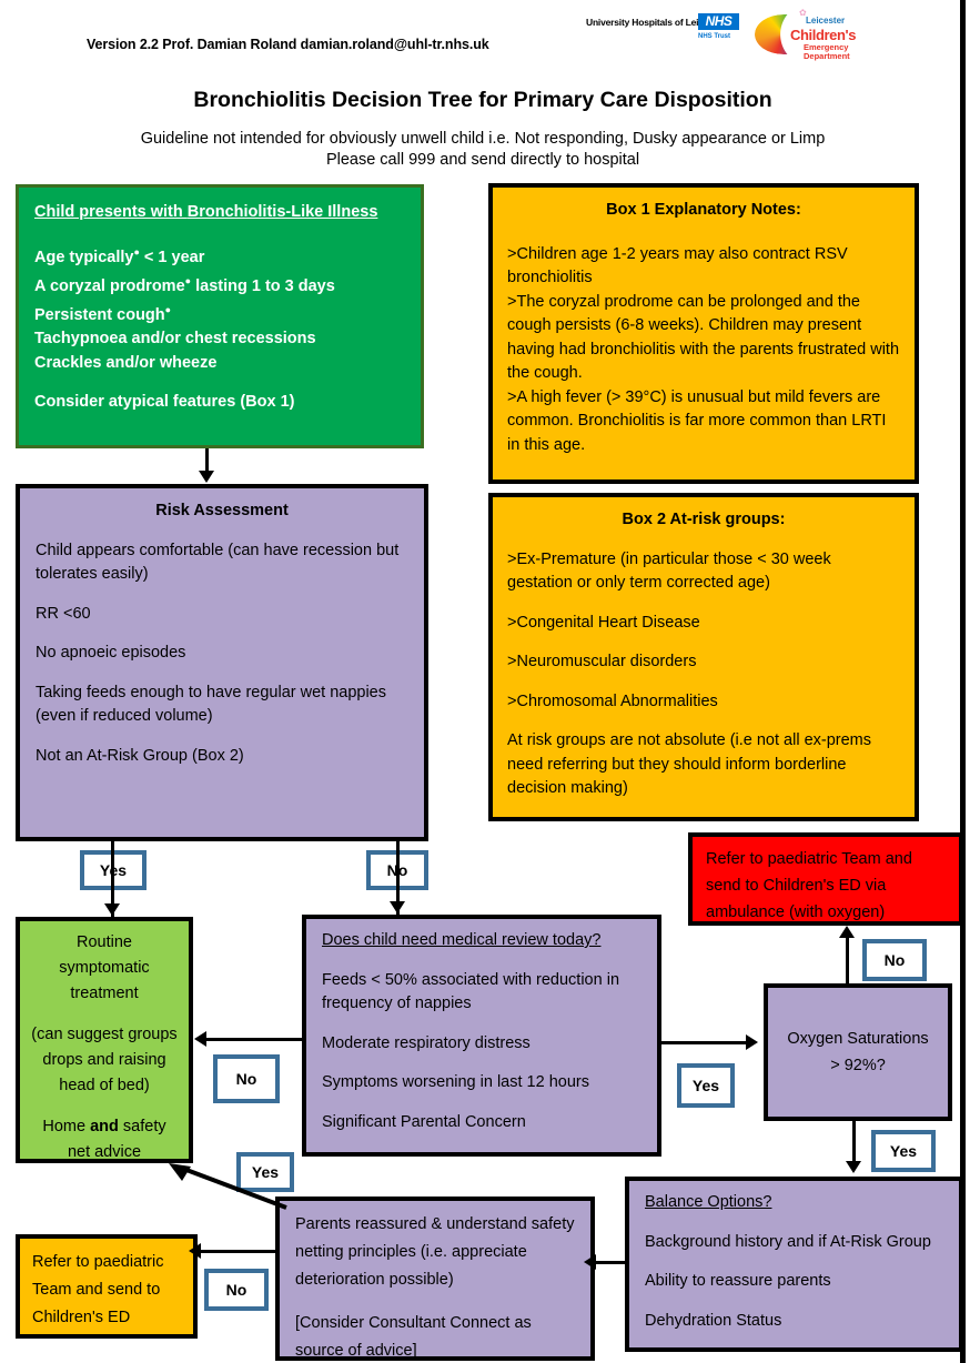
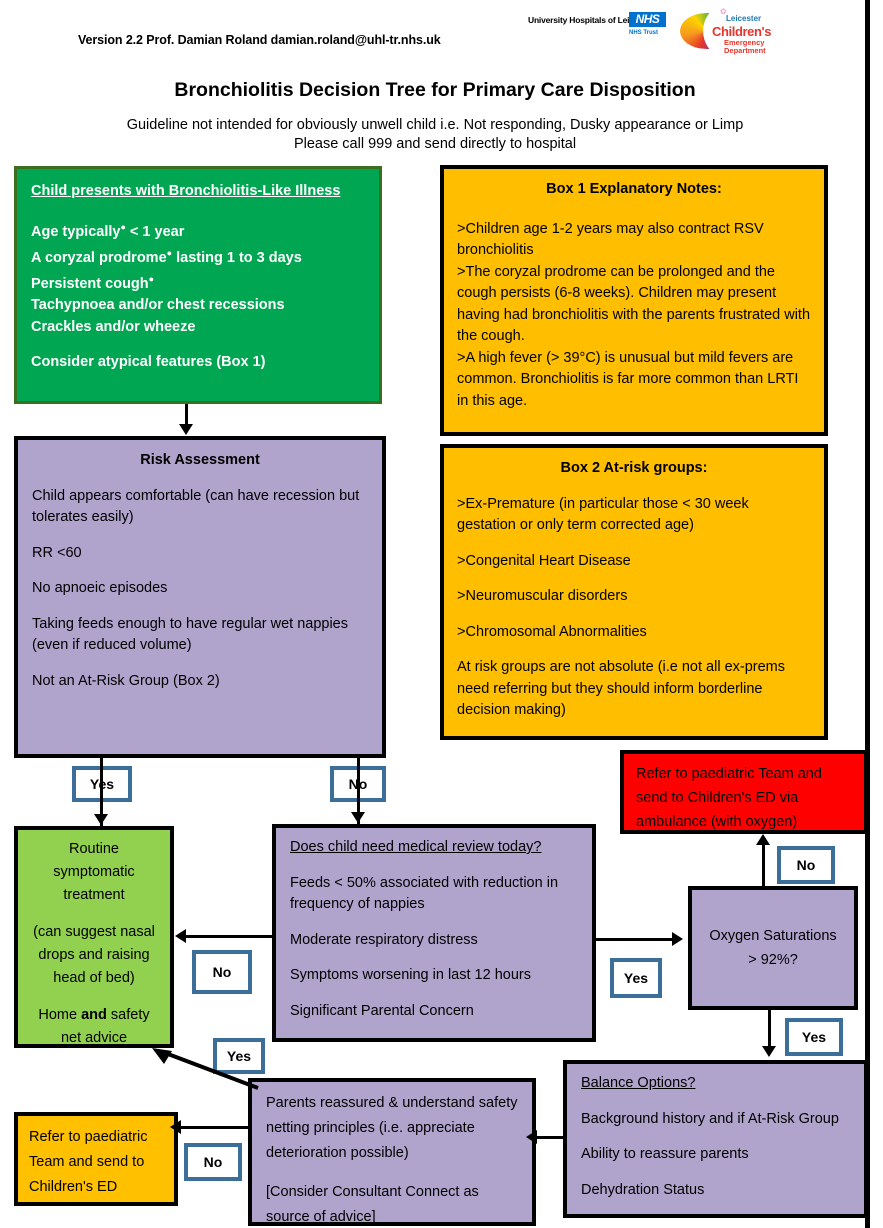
  Version 2.2 Prof. Damian Roland damian.roland@uhl-tr.nhs.uk
  Bronchiolitis Decision Tree for Primary Care Disposition
  Guideline not intended for obviously unwell child i.e. Not responding, Dusky appearance or Limp
  Please call 999 and send directly to hospital
  University Hospitals of Le
  NHS
  ✿
  Leicester
  Children's
  Emergency
  Department
  Child presents with Bronchiolitis-Like Illness
  Age typically● < 1 year
  A coryzal prodrome● lasting 1 to 3 days
  Persistent cough●
  Tachypnoea and/or chest recessions
  Crackles and/or wheeze
  Consider atypical features (Box 1)
  Risk Assessment
  Child appears comfortable (can have recession but tolerates easily)
  RR <60
  No apnoeic episodes
  Taking feeds enough to have regular wet nappies (even if reduced volume)
  Not an At-Risk Group (Box 2)
  Box 1 Explanatory Notes:
  >Children age 1-2 years may also contract RSV bronchiolitis
  >The coryzal prodrome can be prolonged and the cough persists (6-8 weeks). Children may present having had bronchiolitis with the parents frustrated with the cough.
  >A high fever (> 39°C) is unusual but mild fevers are common. Bronchiolitis is far more common than LRTI in this age.
  Box 2 At-risk groups:
  >Ex-Premature (in particular those < 30 week gestation or only term corrected age)
  >Congenital Heart Disease
  >Neuromuscular disorders
  >Chromosomal Abnormalities
  At risk groups are not absolute (i.e not all ex-prems need referring but they should inform borderline decision making)
  Routine symptomatic treatment
- (can suggest groups drops and raising head of bed)
+ (can suggest nasal drops and raising head of bed)
  Home and safety net advice
  Does child need medical review today?
  Feeds < 50% associated with reduction in frequency of nappies
  Moderate respiratory distress
  Symptoms worsening in last 12 hours
  Significant Parental Concern
  Refer to paediatric Team and send to Children's ED via ambulance (with oxygen)
  Oxygen Saturations
  > 92%?
  Balance Options?
  Background history and if At-Risk Group
  Ability to reassure parents
  Dehydration Status
  Parents reassured & understand safety netting principles (i.e. appreciate deterioration possible)
  [Consider Consultant Connect as source of advice]
  Refer to paediatric Team and send to Children's ED
  No
  No
  Yes
  No
  Yes
  Yes
  No
